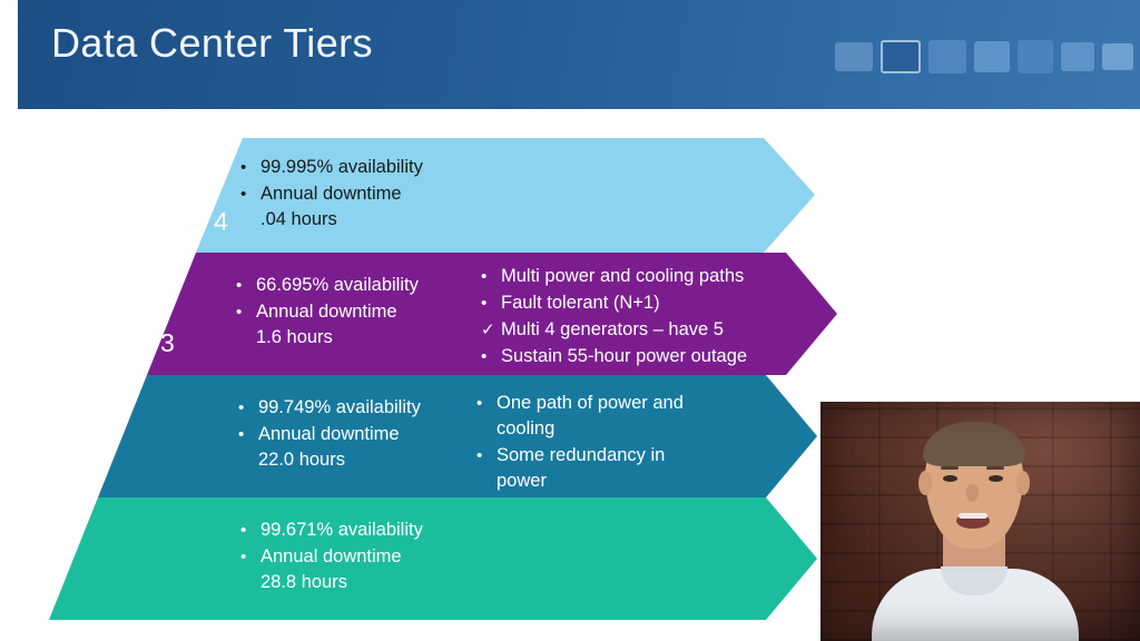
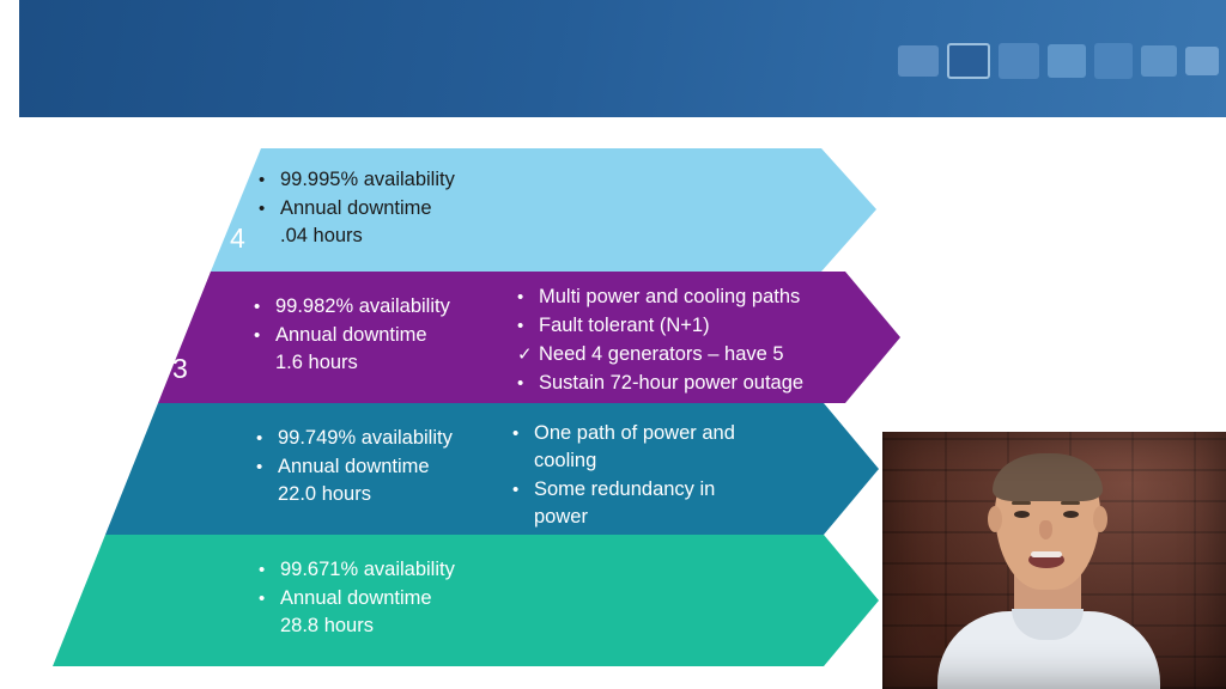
- Data Center Tiers
  4
  •
  99.995% availability
  •
  Annual downtime
  .04 hours
  3
  •
- 66.695% availability
+ 99.982% availability
  •
  Annual downtime
  1.6 hours
  •
  Multi power and cooling paths
  •
  Fault tolerant (N+1)
  ✓
- Multi 4 generators – have 5
+ Need 4 generators – have 5
  •
- Sustain 55-hour power outage
+ Sustain 72-hour power outage
  2
  •
  99.749% availability
  •
  Annual downtime
  22.0 hours
  •
  One path of power and
  cooling
  •
  Some redundancy in
  power
  •
  99.671% availability
  •
  Annual downtime
  28.8 hours
